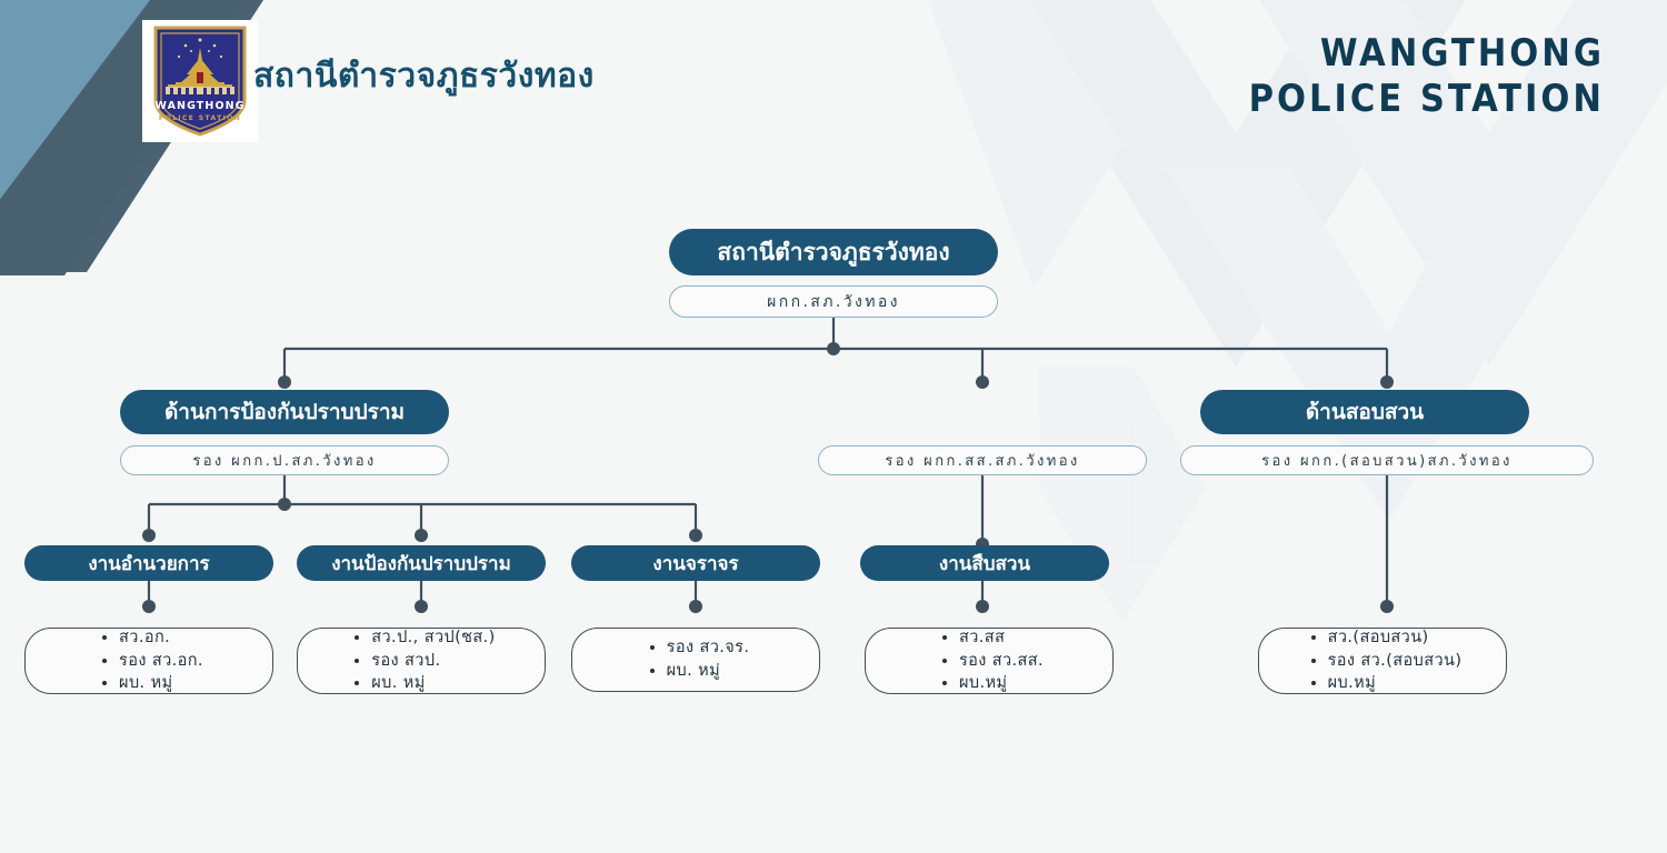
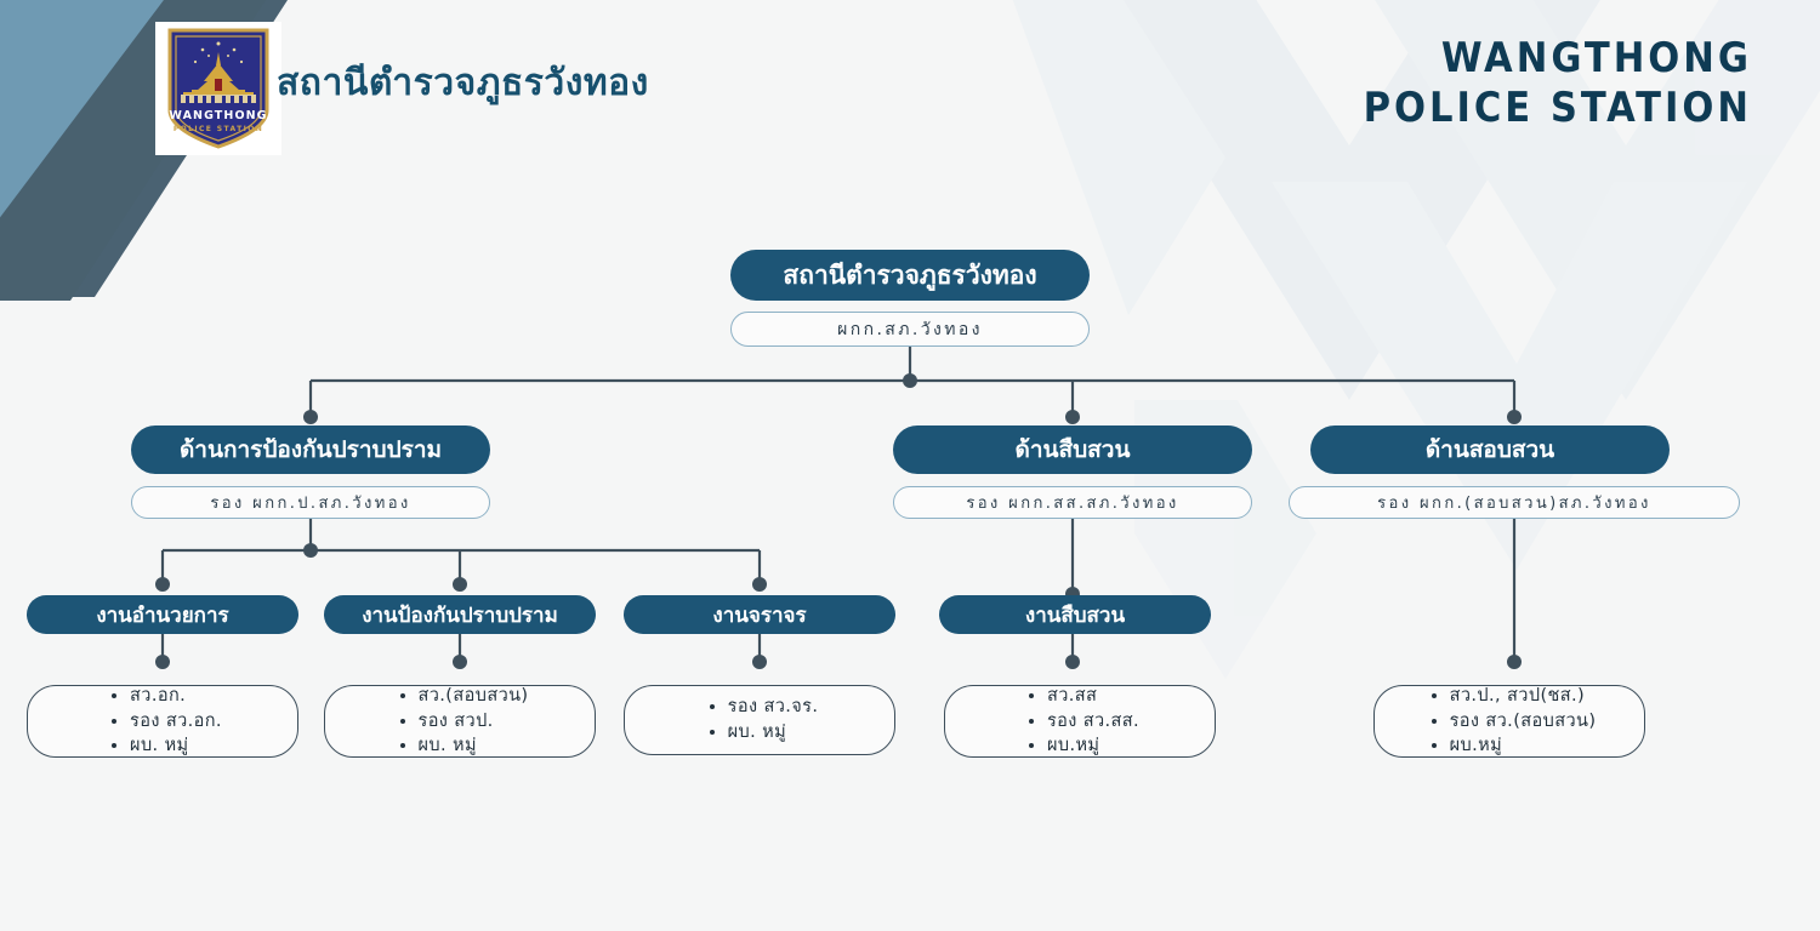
  WANGTHONG
  สถานีตำรวจภูธรวังทอง
  WANGTHONG
  POLICE STATION
  สถานีตำรวจภูธรวังทอง
  ผกก.สภ.วังทอง
  ด้านการป้องกันปราบปราม
  รอง ผกก.ป.สภ.วังทอง
+ ด้านสืบสวน
  รอง ผกก.สส.สภ.วังทอง
  ด้านสอบสวน
  รอง ผกก.(สอบสวน)สภ.วังทอง
  งานอำนวยการ
  สว.อก.
  รอง สว.อก.
  ผบ. หมู่
  งานป้องกันปราบปราม
- สว.ป., สวป(ชส.)
+ สว.(สอบสวน)
  รอง สวป.
  ผบ. หมู่
  งานจราจร
  รอง สว.จร.
  ผบ. หมู่
  งานสืบสวน
  สว.สส
  รอง สว.สส.
  ผบ.หมู่
- สว.(สอบสวน)
+ สว.ป., สวป(ชส.)
  รอง สว.(สอบสวน)
  ผบ.หมู่
